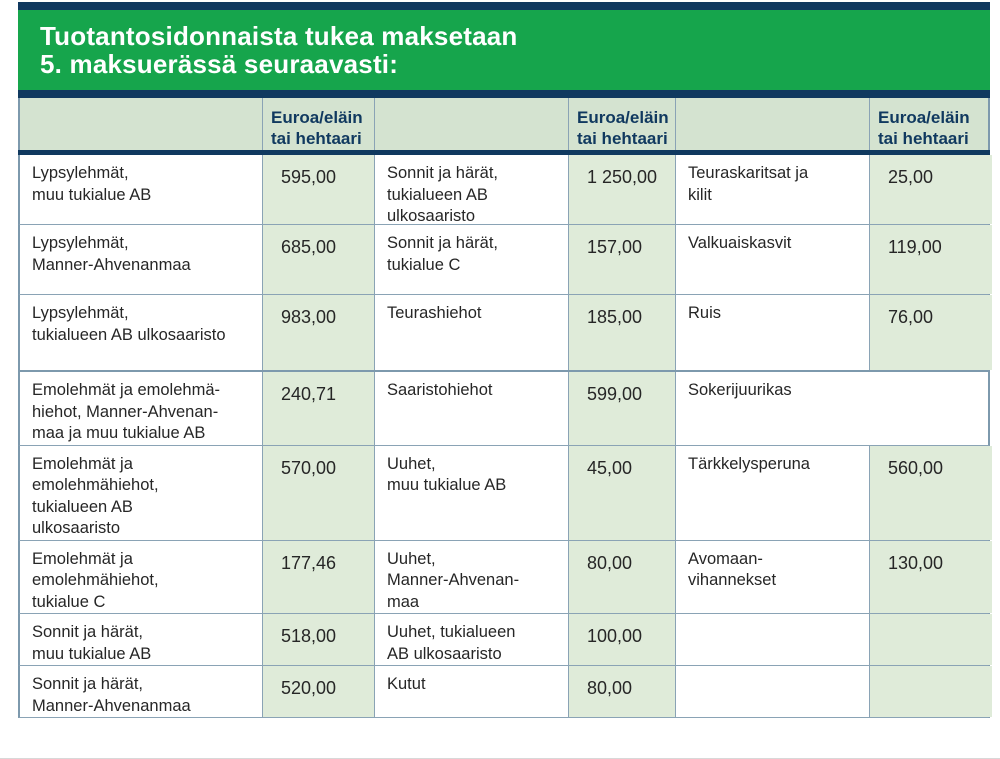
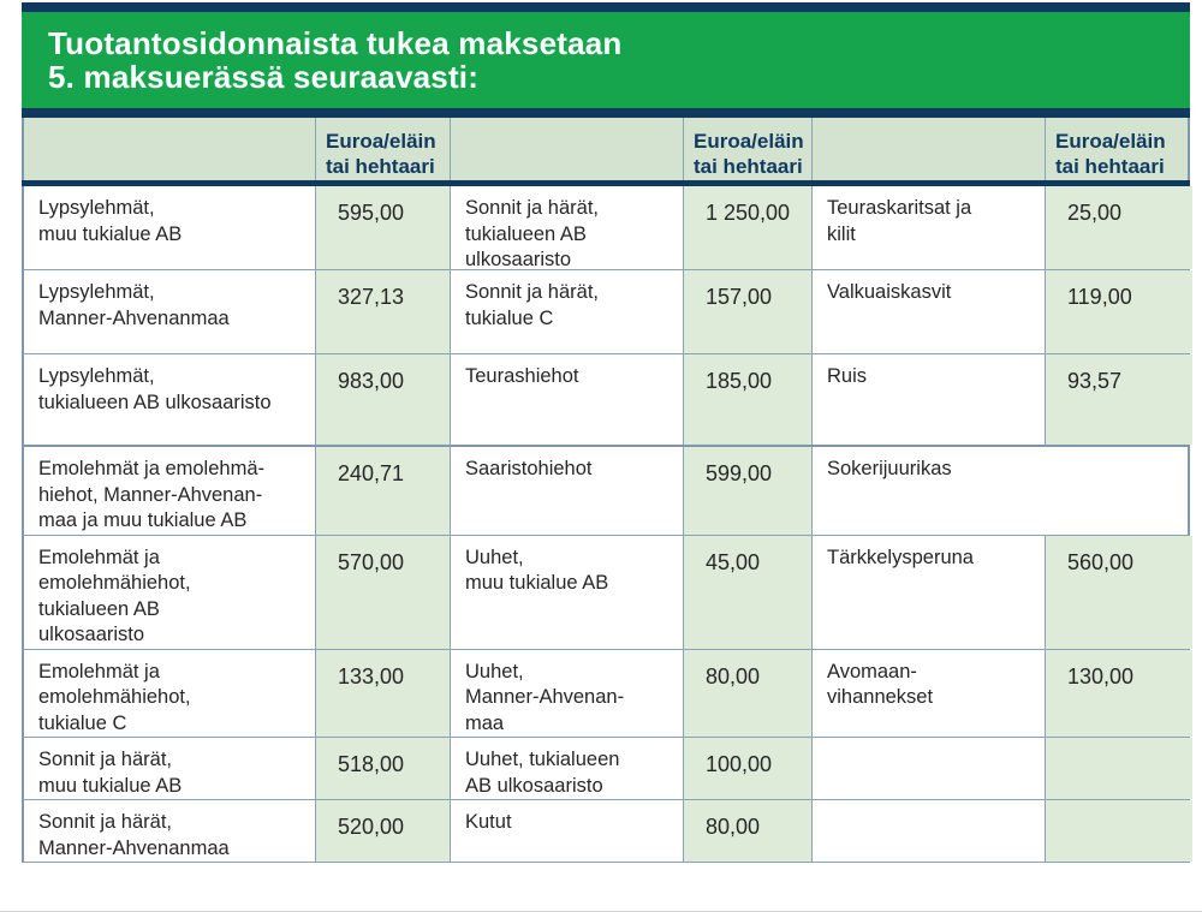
  Tuotantosidonnaista tukea maksetaan
  5. maksuerässä seuraavasti:
  Euroa/eläin tai hehtaari
  Euroa/eläin tai hehtaari
  Euroa/eläin tai hehtaari
  Lypsylehmät,
  muu tukialue AB
  595,00
  Sonnit ja härät,
  tukialueen AB
  ulkosaaristo
  1 250,00
  Teuraskaritsat ja
  kilit
  25,00
  Lypsylehmät,
  Manner-Ahvenanmaa
- 685,00
+ 327,13
  Sonnit ja härät,
  tukialue C
  157,00
  Valkuaiskasvit
  119,00
  Lypsylehmät,
  tukialueen AB ulkosaaristo
  983,00
  Teurashiehot
  185,00
  Ruis
- 76,00
+ 93,57
  Emolehmät ja emolehmä-
  hiehot, Manner-Ahvenan-
  maa ja muu tukialue AB
  240,71
  Saaristohiehot
  599,00
  Sokerijuurikas
  Emolehmät ja
  emolehmähiehot,
  tukialueen AB
  ulkosaaristo
  570,00
  Uuhet,
  muu tukialue AB
  45,00
  Tärkkelysperuna
  560,00
  Emolehmät ja
  emolehmähiehot,
  tukialue C
- 177,46
+ 133,00
  Uuhet,
  Manner-Ahvenan-
  maa
  80,00
  Avomaan-
  vihannekset
  130,00
  Sonnit ja härät,
  muu tukialue AB
  518,00
  Uuhet, tukialueen
  AB ulkosaaristo
  100,00
  Sonnit ja härät,
  Manner-Ahvenanmaa
  520,00
  Kutut
  80,00
